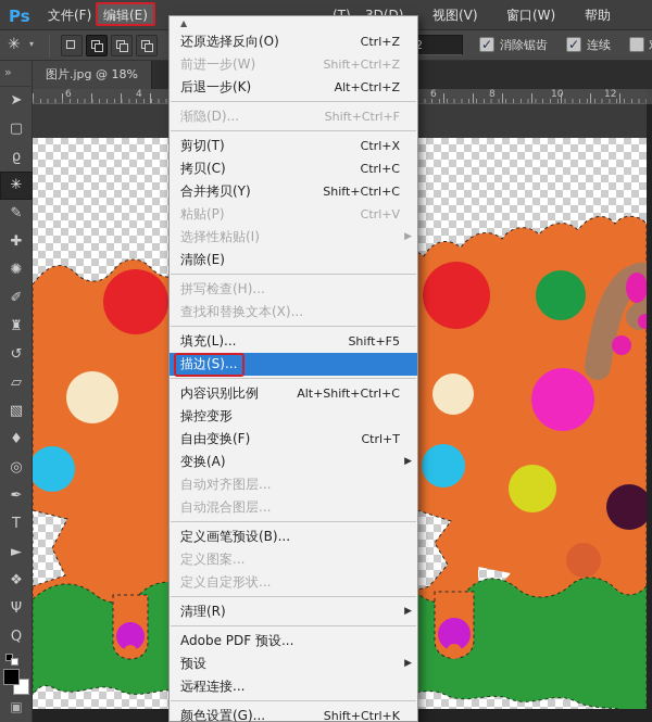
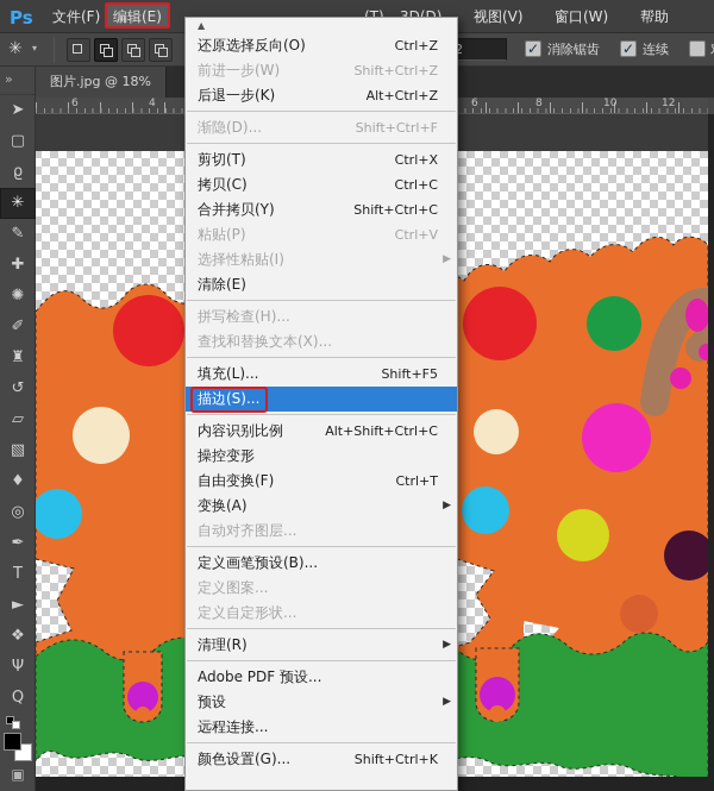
  Ps
  文件(F)
  编辑(E)
  视图(V)
  窗口(W)
  帮助
  ✳
  ▾
  ✓
  消除锯齿
  ✓
  连续
  图片.jpg @ 18%
  6
  4
  6
  8
  10
  12
  »
  ➤
  ▢
  ϱ
  ✳
  ✎
  ✚
  ✺
  ✐
  ♜
  ↺
  ▱
  ▧
  ♦
  ◎
  ✒
  T
  ►
  ❖
  Ψ
  Q
  ▣
  ▲
  还原选择反向(O)
  Ctrl+Z
  前进一步(W)
  Shift+Ctrl+Z
  后退一步(K)
  Alt+Ctrl+Z
  渐隐(D)...
  Shift+Ctrl+F
  剪切(T)
  Ctrl+X
  拷贝(C)
  Ctrl+C
  合并拷贝(Y)
  Shift+Ctrl+C
  粘贴(P)
  Ctrl+V
  选择性粘贴(I)
  ▶
  清除(E)
  拼写检查(H)...
  查找和替换文本(X)...
  填充(L)...
  Shift+F5
  描边(S)...
  内容识别比例
  Alt+Shift+Ctrl+C
  操控变形
  自由变换(F)
  Ctrl+T
  变换(A)
  ▶
  自动对齐图层...
- 自动混合图层...
  定义画笔预设(B)...
  定义图案...
  定义自定形状...
  清理(R)
  ▶
  Adobe PDF 预设...
  预设
  ▶
  远程连接...
  颜色设置(G)...
  Shift+Ctrl+K
